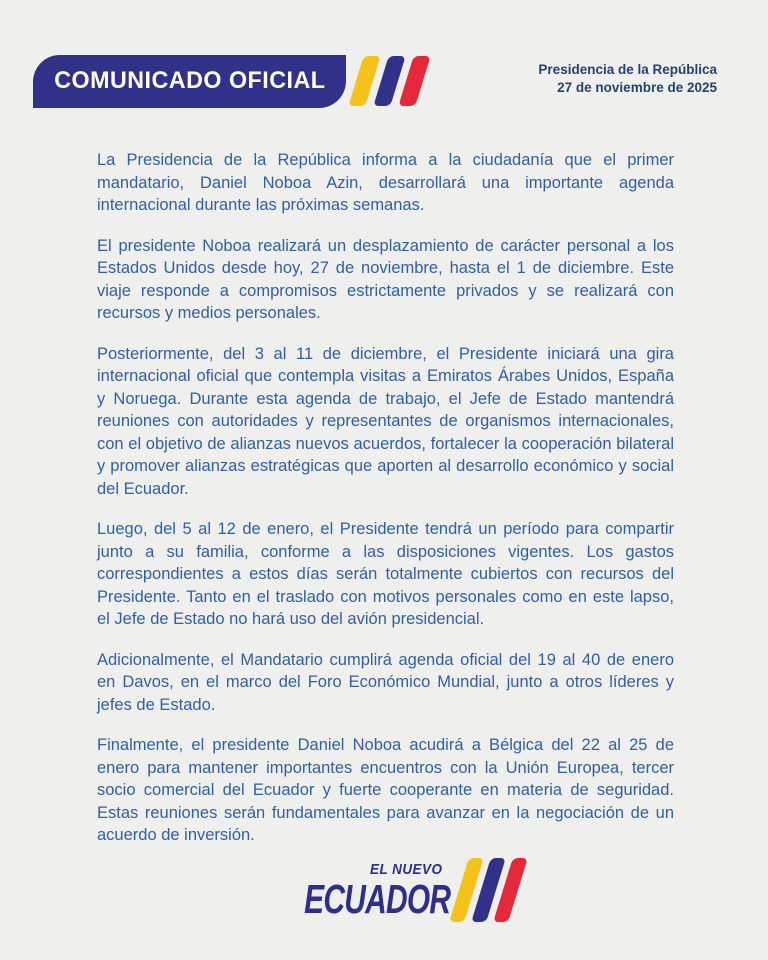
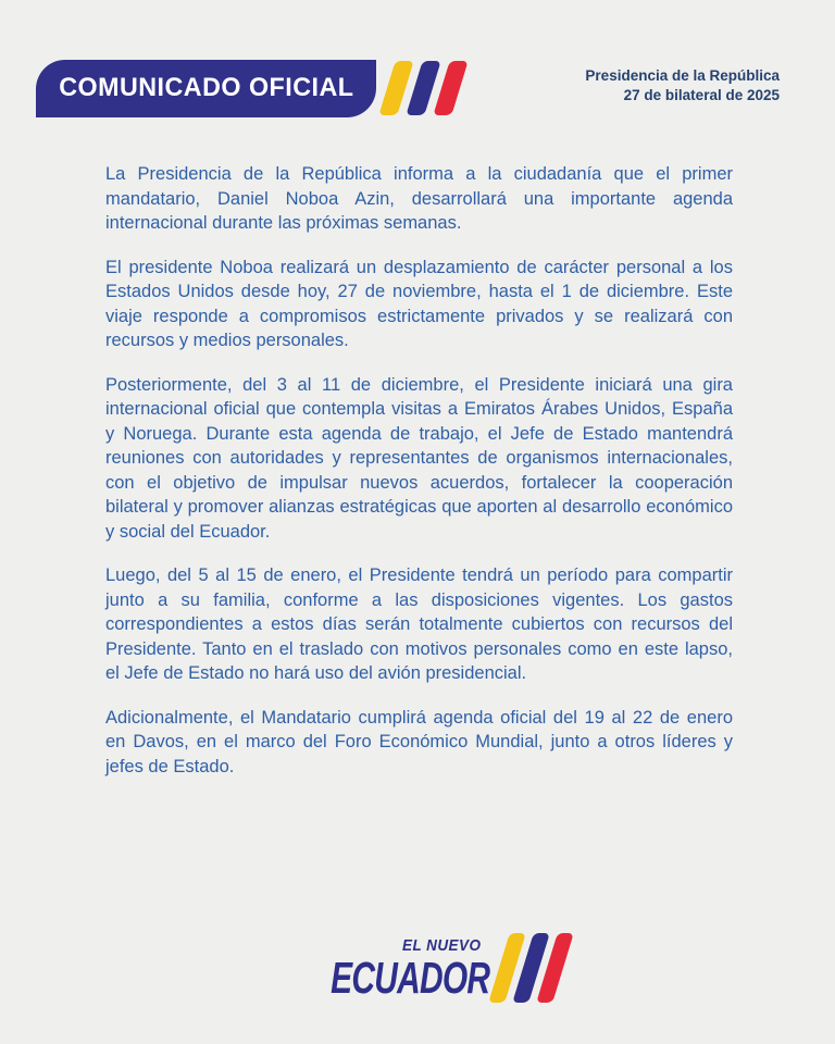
  COMUNICADO OFICIAL
  Presidencia de la República
- 27 de noviembre de 2025
+ 27 de bilateral de 2025
  La Presidencia de la República informa a la ciudadanía que el primer mandatario, Daniel Noboa Azin, desarrollará una importante agenda internacional durante las próximas semanas.
  El presidente Noboa realizará un desplazamiento de carácter personal a los Estados Unidos desde hoy, 27 de noviembre, hasta el 1 de diciembre. Este viaje responde a compromisos estrictamente privados y se realizará con recursos y medios personales.
- Posteriormente, del 3 al 11 de diciembre, el Presidente iniciará una gira internacional oficial que contempla visitas a Emiratos Árabes Unidos, España y Noruega. Durante esta agenda de trabajo, el Jefe de Estado mantendrá reuniones con autoridades y representantes de organismos internacionales, con el objetivo de alianzas nuevos acuerdos, fortalecer la cooperación bilateral y promover alianzas estratégicas que aporten al desarrollo económico y social del Ecuador.
+ Posteriormente, del 3 al 11 de diciembre, el Presidente iniciará una gira internacional oficial que contempla visitas a Emiratos Árabes Unidos, España y Noruega. Durante esta agenda de trabajo, el Jefe de Estado mantendrá reuniones con autoridades y representantes de organismos internacionales, con el objetivo de impulsar nuevos acuerdos, fortalecer la cooperación bilateral y promover alianzas estratégicas que aporten al desarrollo económico y social del Ecuador.
- Luego, del 5 al 12 de enero, el Presidente tendrá un período para compartir junto a su familia, conforme a las disposiciones vigentes. Los gastos correspondientes a estos días serán totalmente cubiertos con recursos del Presidente. Tanto en el traslado con motivos personales como en este lapso, el Jefe de Estado no hará uso del avión presidencial.
+ Luego, del 5 al 15 de enero, el Presidente tendrá un período para compartir junto a su familia, conforme a las disposiciones vigentes. Los gastos correspondientes a estos días serán totalmente cubiertos con recursos del Presidente. Tanto en el traslado con motivos personales como en este lapso, el Jefe de Estado no hará uso del avión presidencial.
- Adicionalmente, el Mandatario cumplirá agenda oficial del 19 al 40 de enero en Davos, en el marco del Foro Económico Mundial, junto a otros líderes y jefes de Estado.
+ Adicionalmente, el Mandatario cumplirá agenda oficial del 19 al 22 de enero en Davos, en el marco del Foro Económico Mundial, junto a otros líderes y jefes de Estado.
- Finalmente, el presidente Daniel Noboa acudirá a Bélgica del 22 al 25 de enero para mantener importantes encuentros con la Unión Europea, tercer socio comercial del Ecuador y fuerte cooperante en materia de seguridad. Estas reuniones serán fundamentales para avanzar en la negociación de un acuerdo de inversión.
  EL NUEVO
  ECUADOR
